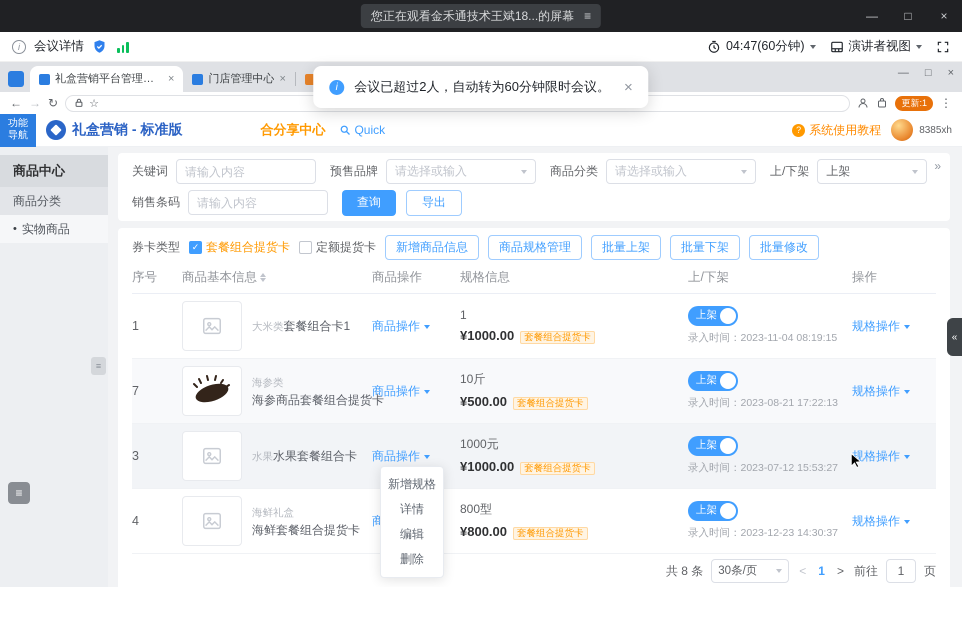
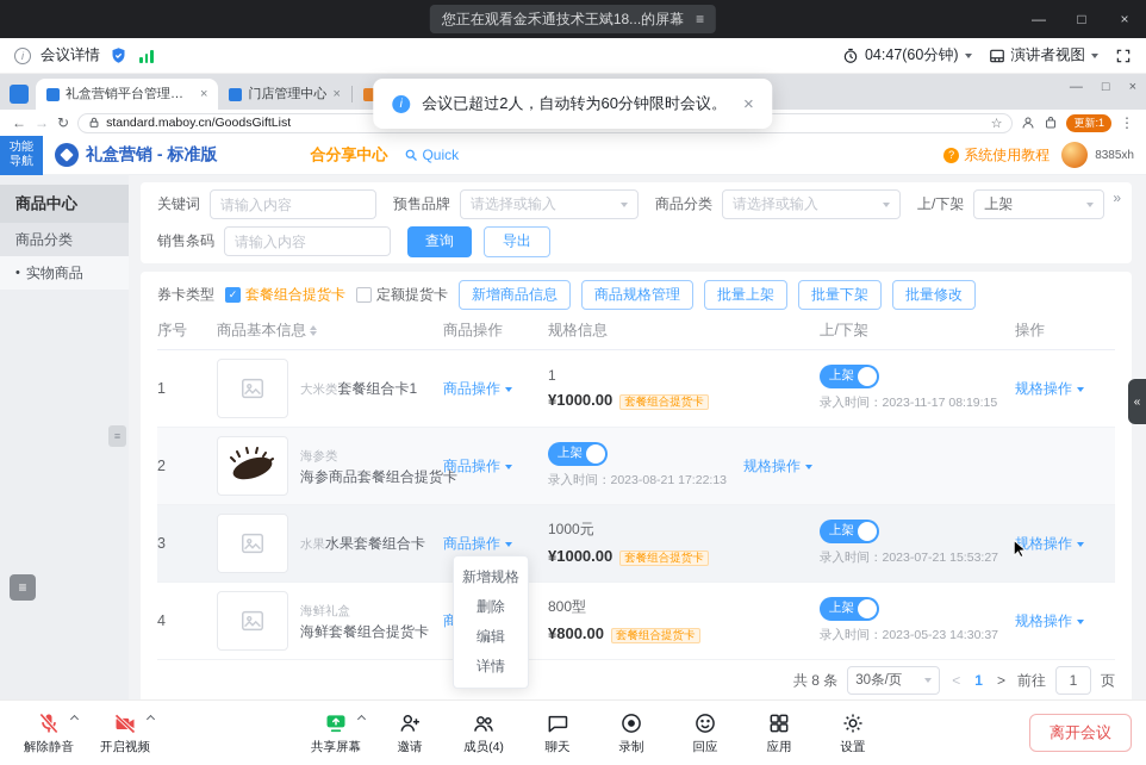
  您正在观看金禾通技术王斌18...的屏幕
  ≡
  —
  □
  ×
  i
  会议详情
  04:47(60分钟)
  演讲者视图
  礼盒营销平台管理中心
  ×
  门店管理中心
  ×
  —
  □
  ×
  ←
  →
  ↻
+ standard.maboy.cn/GoodsGiftList
  ☆
  更新:1
  ⋮
  功能导航
  礼盒营销 - 标准版
  合分享中心
  Quick
  ?
  系统使用教程
  8385xh
  商品中心
  商品分类
  •
  实物商品
  ≡
  »
  关键词
  请输入内容
  预售品牌
  请选择或输入
  商品分类
  请选择或输入
  上/下架
  上架
  销售条码
  请输入内容
  查询
  导出
  券卡类型
  ✓
  套餐组合提货卡
  定额提货卡
  新增商品信息
  商品规格管理
  批量上架
  批量下架
  批量修改
  序号
  商品基本信息
  商品操作
  规格信息
  上/下架
  操作
  1
  大米类套餐组合卡1
  商品操作
  1
  ¥1000.00 套餐组合提货卡
  上架
- 录入时间：2023-11-04 08:19:15
+ 录入时间：2023-11-17 08:19:15
  规格操作
- 7
+ 2
  海参类海参商品套餐组合提货卡
  商品操作
- 10斤
- ¥500.00 套餐组合提货卡
  上架
  录入时间：2023-08-21 17:22:13
  规格操作
  3
  水果水果套餐组合卡
  商品操作
  1000元
  ¥1000.00 套餐组合提货卡
  上架
- 录入时间：2023-07-12 15:53:27
+ 录入时间：2023-07-21 15:53:27
  规格操作
  4
  海鲜礼盒海鲜套餐组合提货卡
  800型
  ¥800.00 套餐组合提货卡
  上架
- 录入时间：2023-12-23 14:30:37
+ 录入时间：2023-05-23 14:30:37
  规格操作
  新增规格
- 详情
+ 删除
  编辑
- 删除
+ 详情
  共 8 条
  30条/页
  <
  1
  >
  前往
  1
  页
  i
  会议已超过2人，自动转为60分钟限时会议。
  ×
+ 解除静音
+ 开启视频
+ 共享屏幕
+ 邀请
+ 成员(4)
+ 聊天
+ 录制
+ 回应
+ 应用
+ 设置
+ 离开会议
  ≡
  «
